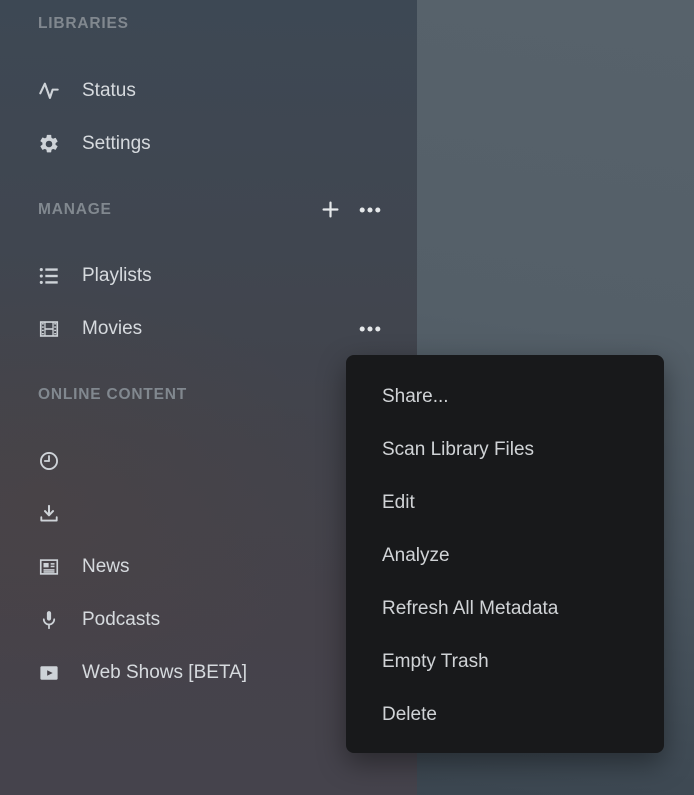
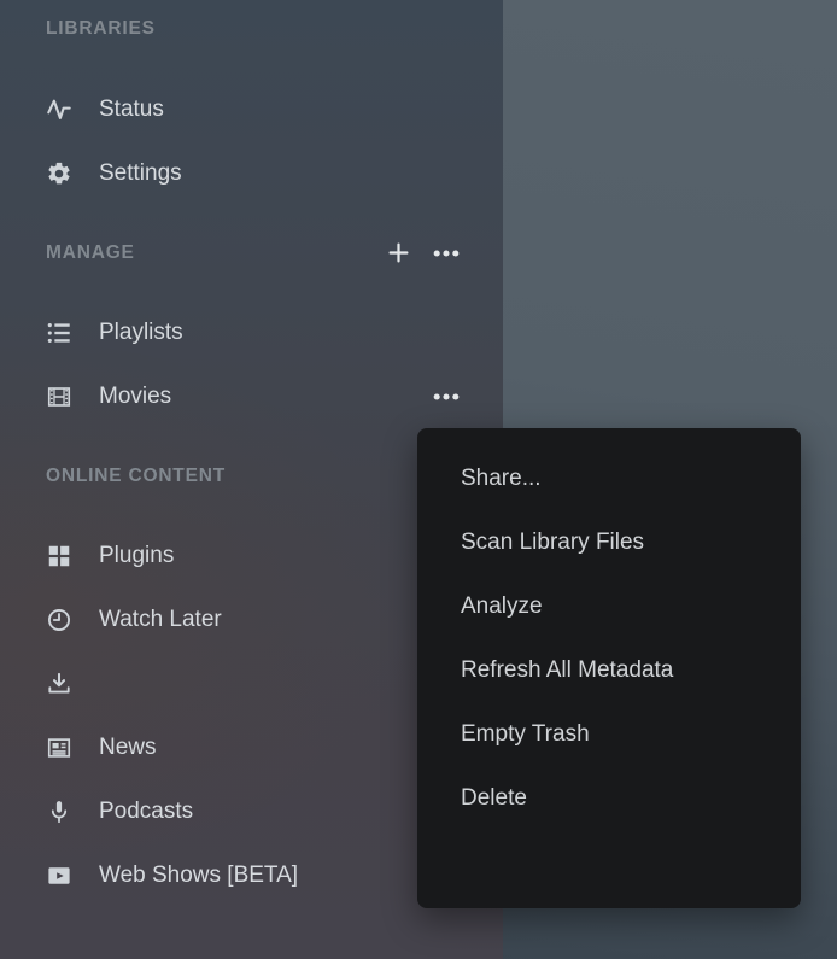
  LIBRARIES
  Status
  Settings
  MANAGE
  Playlists
  Movies
  ONLINE CONTENT
+ Plugins
+ Watch Later
  News
  Podcasts
  Web Shows [BETA]
  Share...
  Scan Library Files
- Edit
  Analyze
  Refresh All Metadata
  Empty Trash
  Delete
